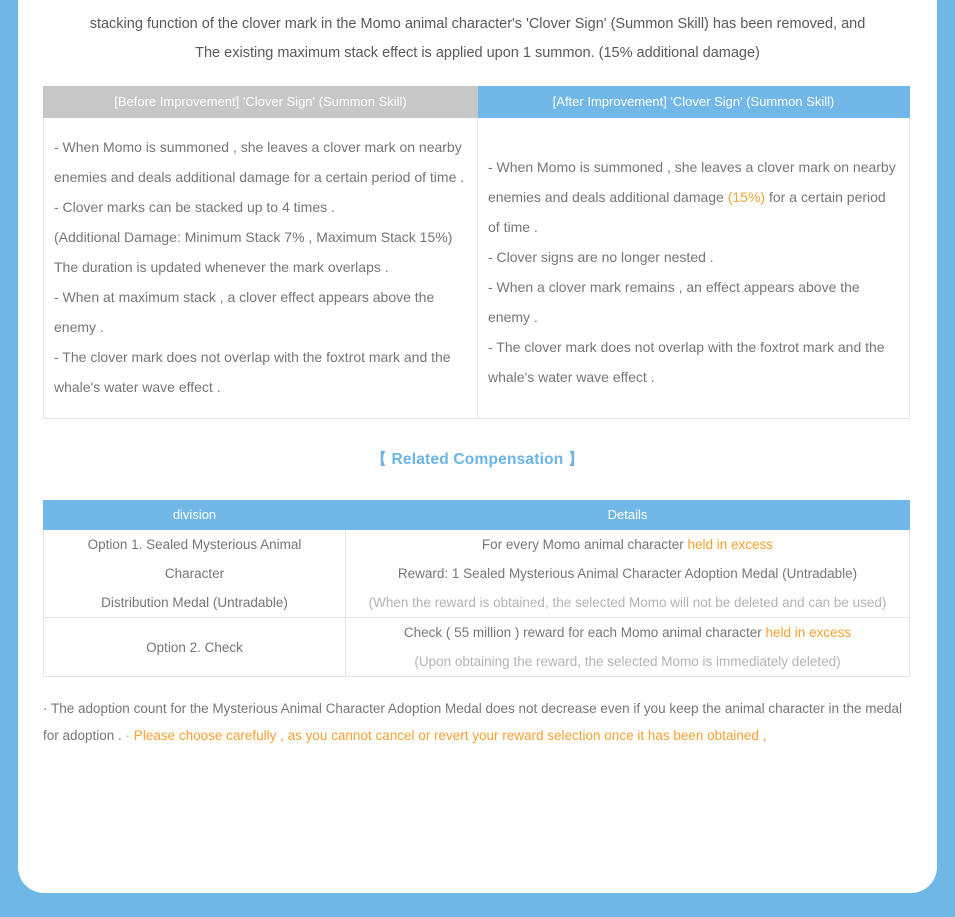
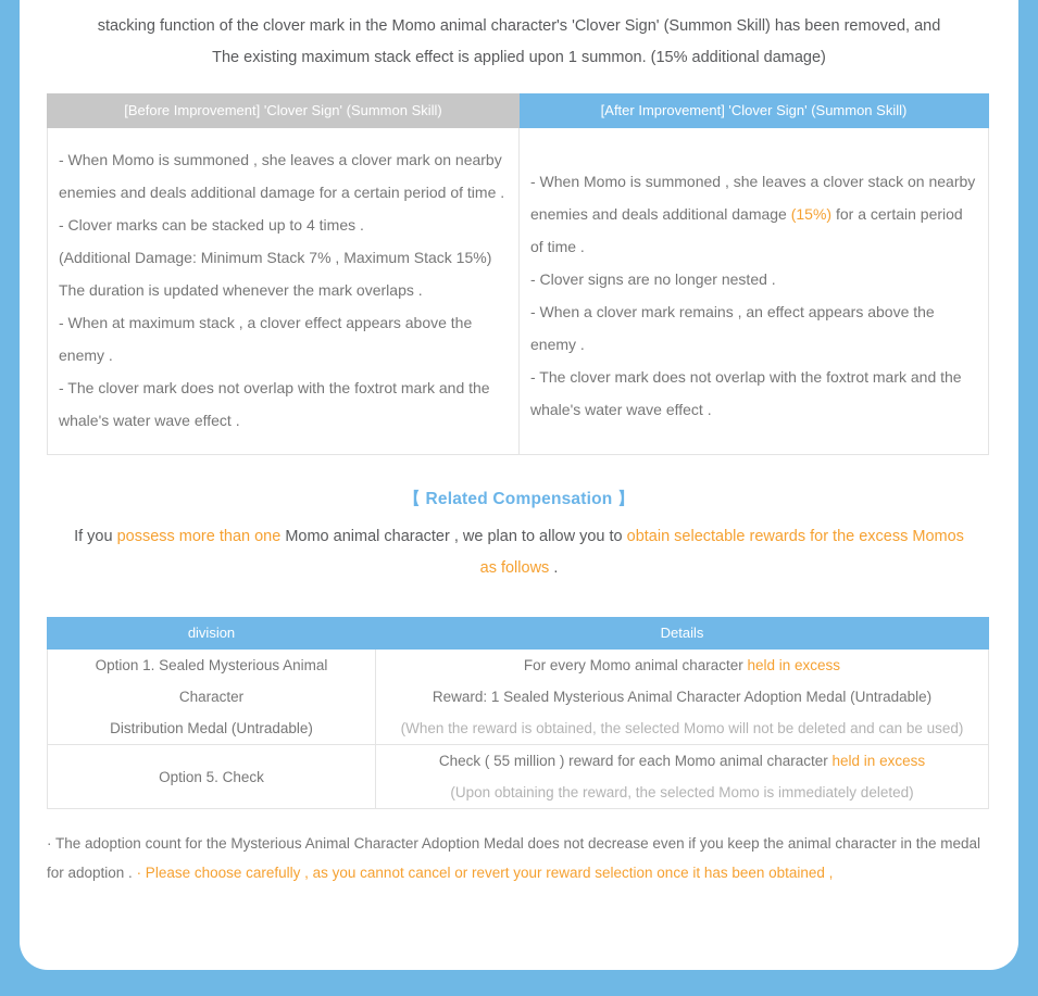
  stacking function of the clover mark in the Momo animal character's 'Clover Sign' (Summon Skill) has been removed, and
  The existing maximum stack effect is applied upon 1 summon. (15% additional damage)
  [Before Improvement] 'Clover Sign' (Summon Skill)	[After Improvement] 'Clover Sign' (Summon Skill)
- - When Momo is summoned , she leaves a clover mark on nearby enemies and deals additional damage for a certain period of time . - Clover marks can be stacked up to 4 times . (Additional Damage: Minimum Stack 7% , Maximum Stack 15%) The duration is updated whenever the mark overlaps . - When at maximum stack , a clover effect appears above the enemy . - The clover mark does not overlap with the foxtrot mark and the whale's water wave effect .	- When Momo is summoned , she leaves a clover mark on nearby enemies and deals additional damage (15%) for a certain period of time . - Clover signs are no longer nested . - When a clover mark remains , an effect appears above the enemy . - The clover mark does not overlap with the foxtrot mark and the whale's water wave effect .
+ - When Momo is summoned , she leaves a clover mark on nearby enemies and deals additional damage for a certain period of time . - Clover marks can be stacked up to 4 times . (Additional Damage: Minimum Stack 7% , Maximum Stack 15%) The duration is updated whenever the mark overlaps . - When at maximum stack , a clover effect appears above the enemy . - The clover mark does not overlap with the foxtrot mark and the whale's water wave effect .	- When Momo is summoned , she leaves a clover stack on nearby enemies and deals additional damage (15%) for a certain period of time . - Clover signs are no longer nested . - When a clover mark remains , an effect appears above the enemy . - The clover mark does not overlap with the foxtrot mark and the whale's water wave effect .
  【 Related Compensation 】
+ If you possess more than one Momo animal character , we plan to allow you to obtain selectable rewards for the excess Momos
+ as follows .
  division	Details
  Option 1. Sealed Mysterious Animal Character Distribution Medal (Untradable)	For every Momo animal character held in excess Reward: 1 Sealed Mysterious Animal Character Adoption Medal (Untradable) (When the reward is obtained, the selected Momo will not be deleted and can be used)
- Option 2. Check	Check ( 55 million ) reward for each Momo animal character held in excess (Upon obtaining the reward, the selected Momo is immediately deleted)
+ Option 5. Check	Check ( 55 million ) reward for each Momo animal character held in excess (Upon obtaining the reward, the selected Momo is immediately deleted)
  · The adoption count for the Mysterious Animal Character Adoption Medal does not decrease even if you keep the animal character in the medal for adoption . · Please choose carefully , as you cannot cancel or revert your reward selection once it has been obtained ,
